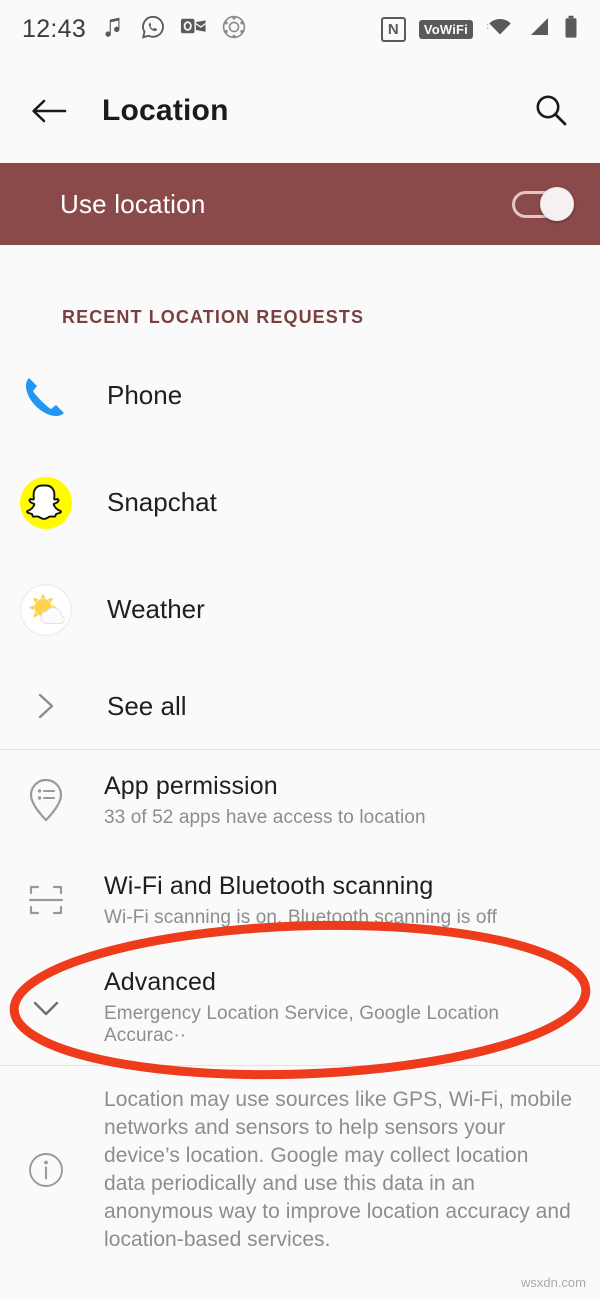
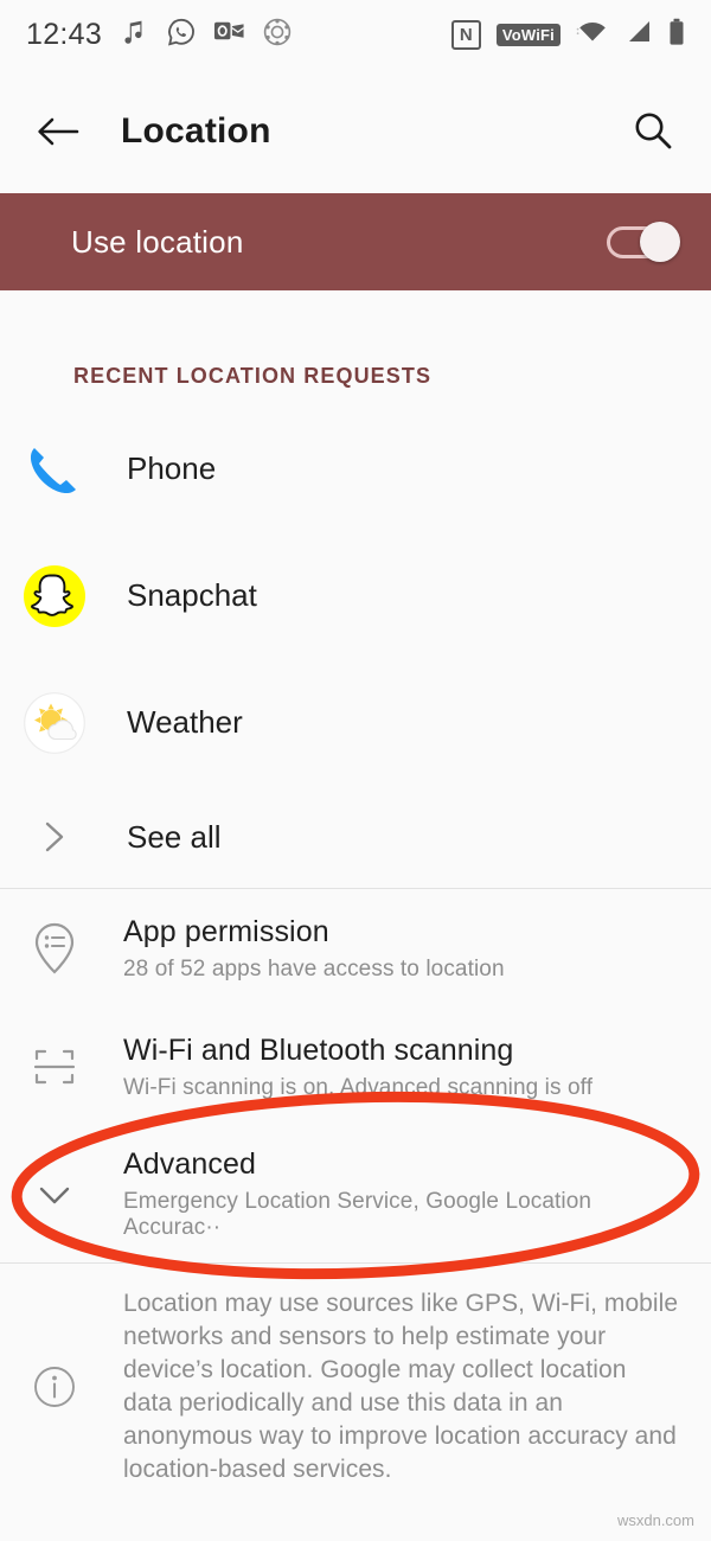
  12:43
  N
  VoWiFi
  Location
  Use location
  RECENT LOCATION REQUESTS
  Phone
  Snapchat
  Weather
  See all
  App permission
- 33 of 52 apps have access to location
+ 28 of 52 apps have access to location
  Wi-Fi and Bluetooth scanning
- Wi-Fi scanning is on, Bluetooth scanning is off
+ Wi-Fi scanning is on, Advanced scanning is off
  Advanced
  Emergency Location Service, Google Location Accurac··
- Location may use sources like GPS, Wi-Fi, mobile networks and sensors to help sensors your device’s location. Google may collect location data periodically and use this data in an anonymous way to improve location accuracy and location-based services.
+ Location may use sources like GPS, Wi-Fi, mobile networks and sensors to help estimate your device’s location. Google may collect location data periodically and use this data in an anonymous way to improve location accuracy and location-based services.
  wsxdn.com
